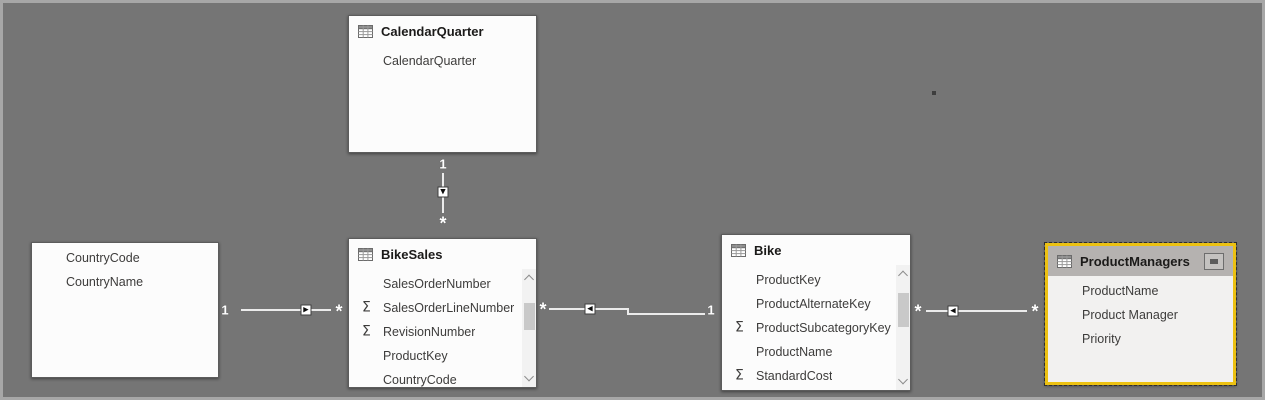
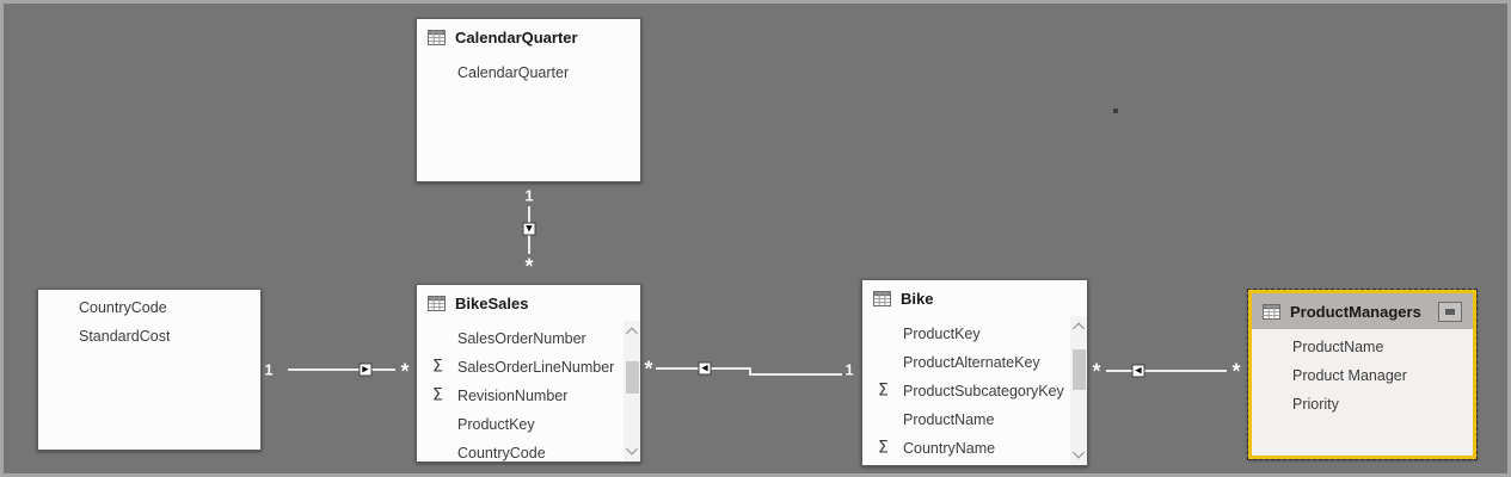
  1
  *
  ▶
  1
  *
  ▼
  *
  1
  ◀
  *
  *
  ◀
  CalendarQuarter
  CalendarQuarter
  CountryCode
- CountryName
+ StandardCost
  BikeSales
  SalesOrderNumber
  SalesOrderLineNumber
  Σ
  RevisionNumber
  Σ
  ProductKey
  CountryCode
  Bike
  ProductKey
  ProductAlternateKey
  ProductSubcategoryKey
  Σ
  ProductName
- StandardCost
+ CountryName
  Σ
  ProductManagers
  ProductName
  Product Manager
  Priority
